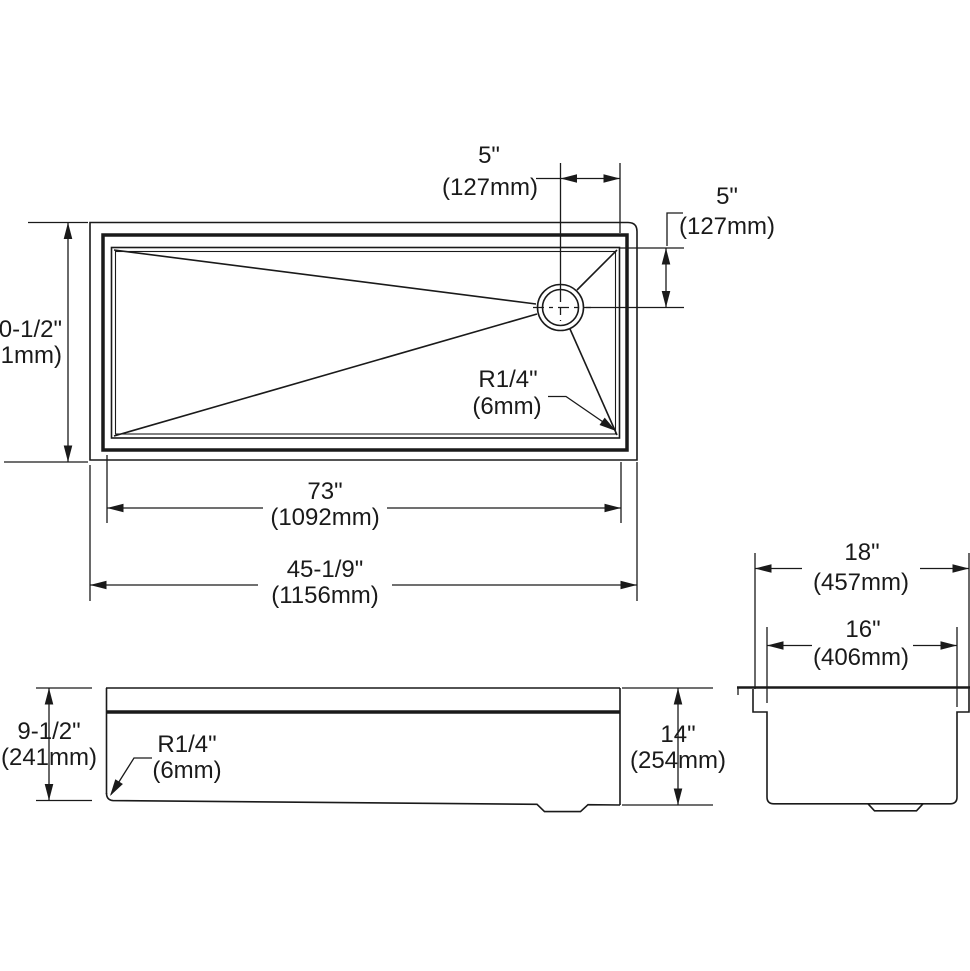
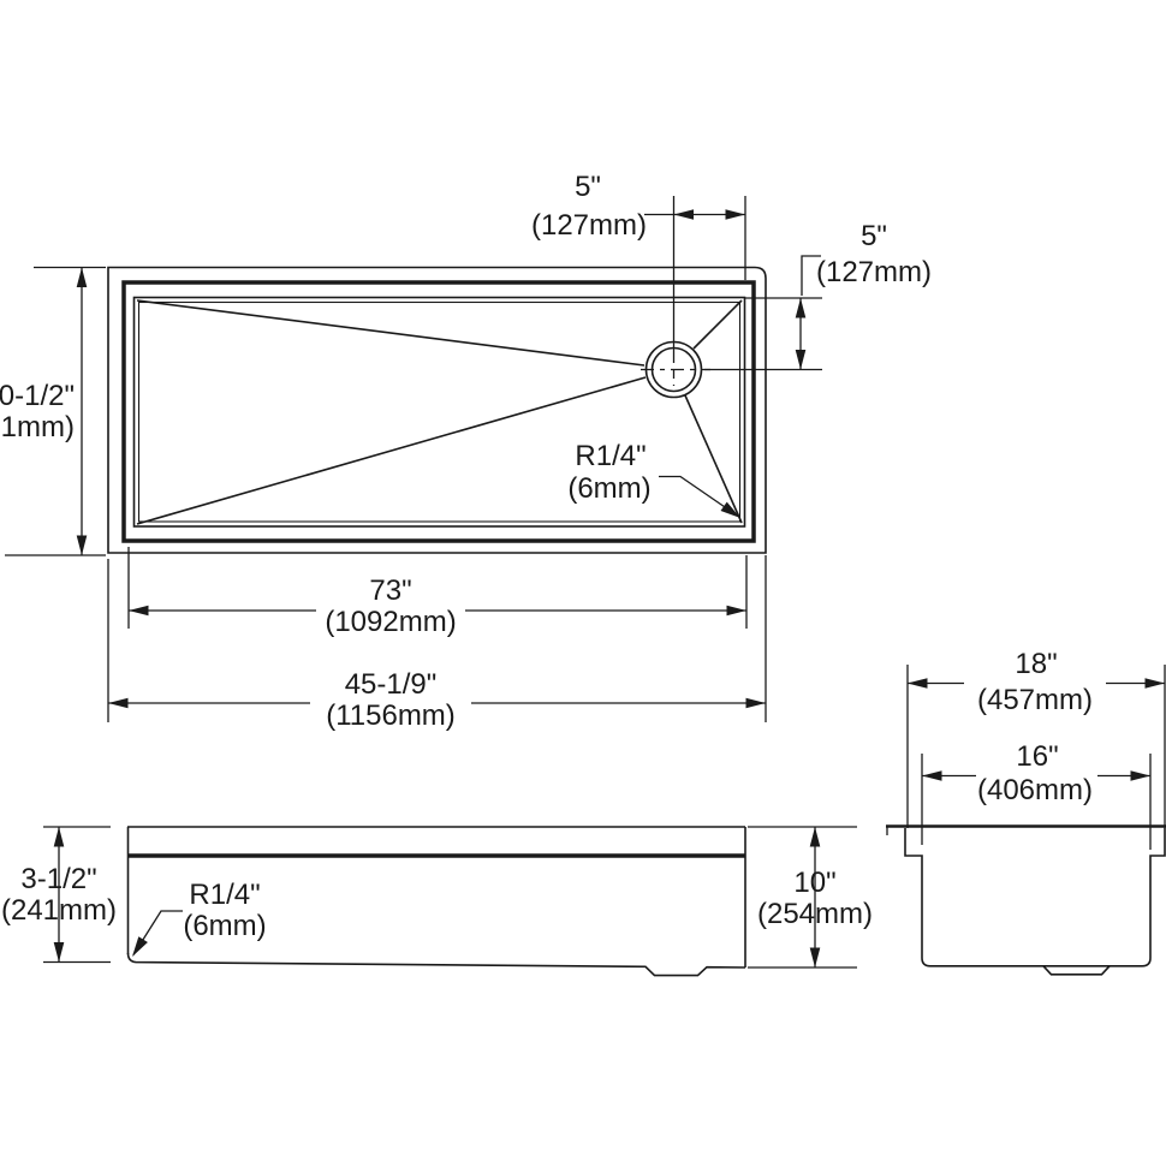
  5"
  (127mm)
  5"
  (127mm)
  0-1/2"
  R1/4"
  (6mm)
  73"
  (1092mm)
  45-1/9"
  (1156mm)
- 9-1/2"
+ 3-1/2"
  (241mm)
  R1/4"
  (6mm)
- 14"
+ 10"
  (254mm)
  18"
  (457mm)
  16"
  (406mm)
